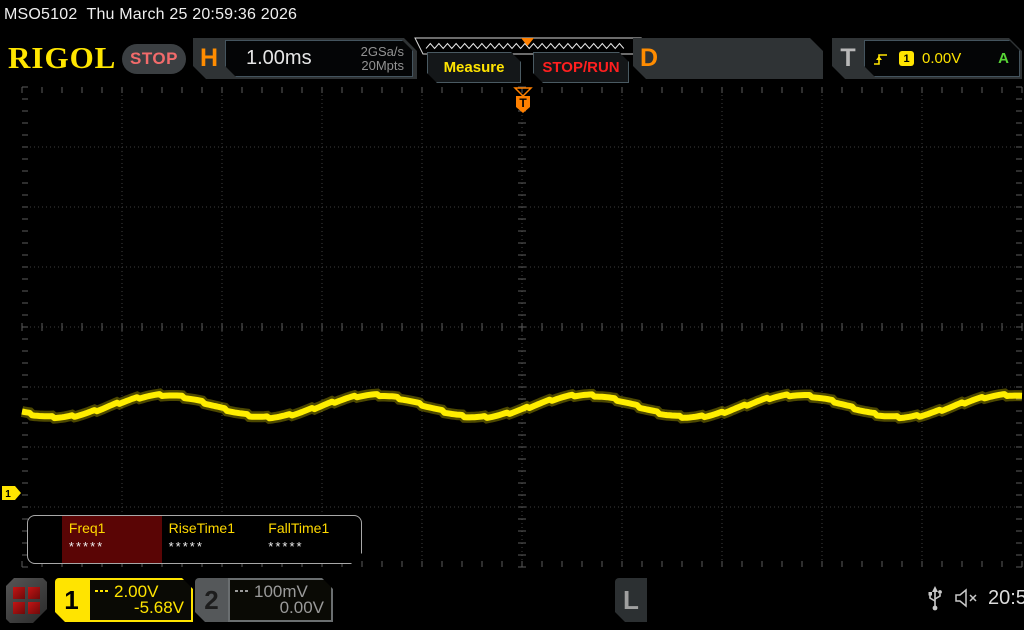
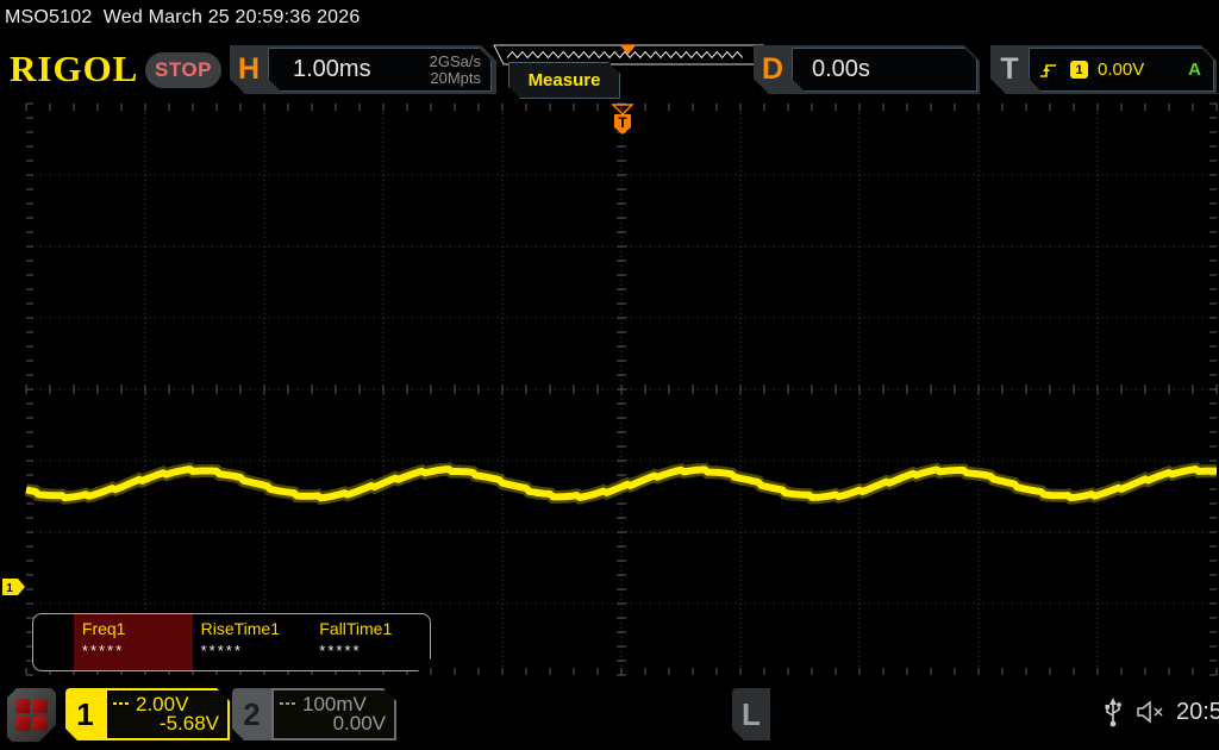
- MSO5102 Thu March 25 20:59:36 2026
+ MSO5102 Wed March 25 20:59:36 2026
  RIGOL
  STOP
  H
  1.00ms
  2GSa/s
  20Mpts
  Measure
- STOP/RUN
  D
+ 0.00s
  T
  1
  0.00V
  A
  T
  1
  Freq1
  *****
  RiseTime1
  *****
  FallTime1
  *****
  1
  2.00V
  -5.68V
  2
  100mV
  0.00V
  L
  20:5
